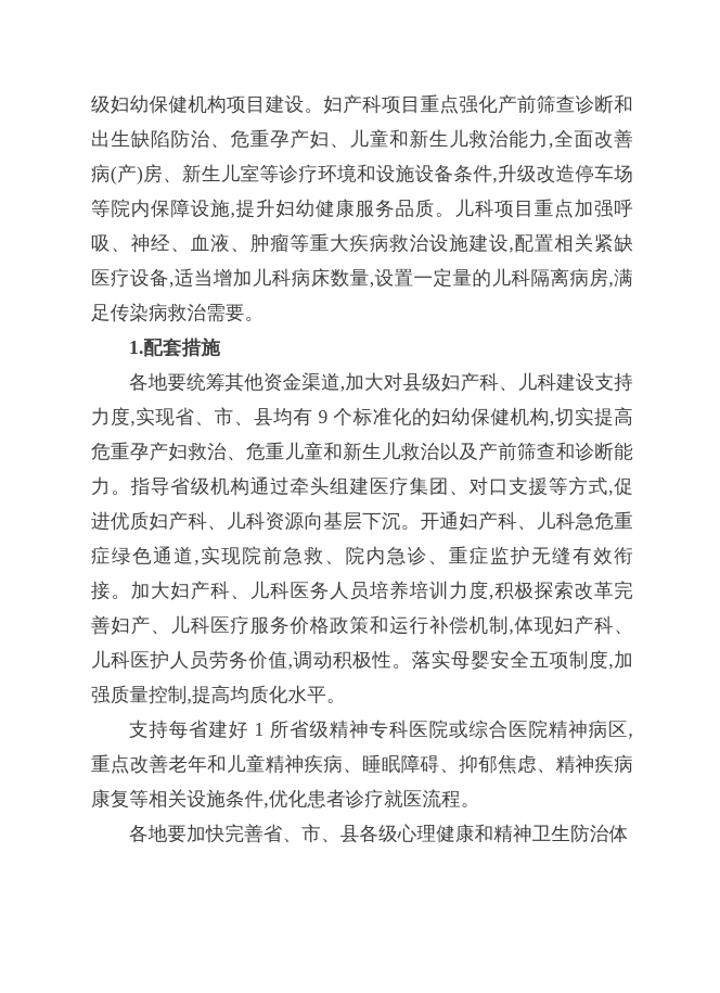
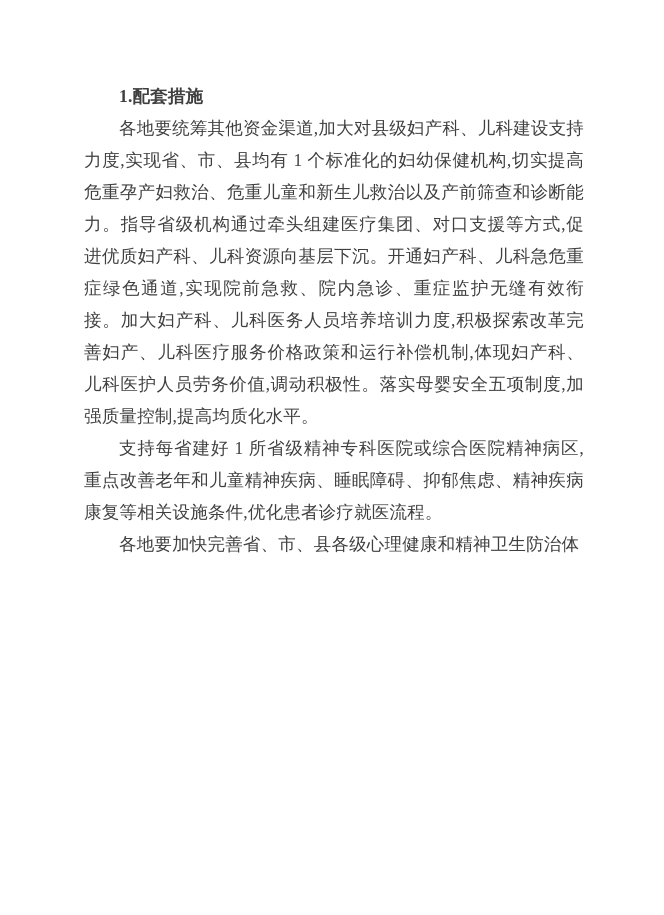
- 级妇幼保健机构项目建设。妇产科项目重点强化产前筛查诊断和出生缺陷防治、危重孕产妇、儿童和新生儿救治能力,全面改善病(产)房、新生儿室等诊疗环境和设施设备条件,升级改造停车场等院内保障设施,提升妇幼健康服务品质。儿科项目重点加强呼吸、神经、血液、肿瘤等重大疾病救治设施建设,配置相关紧缺医疗设备,适当增加儿科病床数量,设置一定量的儿科隔离病房,满足传染病救治需要。
  1.配套措施
- 各地要统筹其他资金渠道,加大对县级妇产科、儿科建设支持力度,实现省、市、县均有 9 个标准化的妇幼保健机构,切实提高危重孕产妇救治、危重儿童和新生儿救治以及产前筛查和诊断能力。指导省级机构通过牵头组建医疗集团、对口支援等方式,促进优质妇产科、儿科资源向基层下沉。开通妇产科、儿科急危重症绿色通道,实现院前急救、院内急诊、重症监护无缝有效衔接。加大妇产科、儿科医务人员培养培训力度,积极探索改革完善妇产、儿科医疗服务价格政策和运行补偿机制,体现妇产科、儿科医护人员劳务价值,调动积极性。落实母婴安全五项制度,加强质量控制,提高均质化水平。
+ 各地要统筹其他资金渠道,加大对县级妇产科、儿科建设支持力度,实现省、市、县均有 1 个标准化的妇幼保健机构,切实提高危重孕产妇救治、危重儿童和新生儿救治以及产前筛查和诊断能力。指导省级机构通过牵头组建医疗集团、对口支援等方式,促进优质妇产科、儿科资源向基层下沉。开通妇产科、儿科急危重症绿色通道,实现院前急救、院内急诊、重症监护无缝有效衔接。加大妇产科、儿科医务人员培养培训力度,积极探索改革完善妇产、儿科医疗服务价格政策和运行补偿机制,体现妇产科、儿科医护人员劳务价值,调动积极性。落实母婴安全五项制度,加强质量控制,提高均质化水平。
  支持每省建好 1 所省级精神专科医院或综合医院精神病区,重点改善老年和儿童精神疾病、睡眠障碍、抑郁焦虑、精神疾病康复等相关设施条件,优化患者诊疗就医流程。
  各地要加快完善省、市、县各级心理健康和精神卫生防治体
